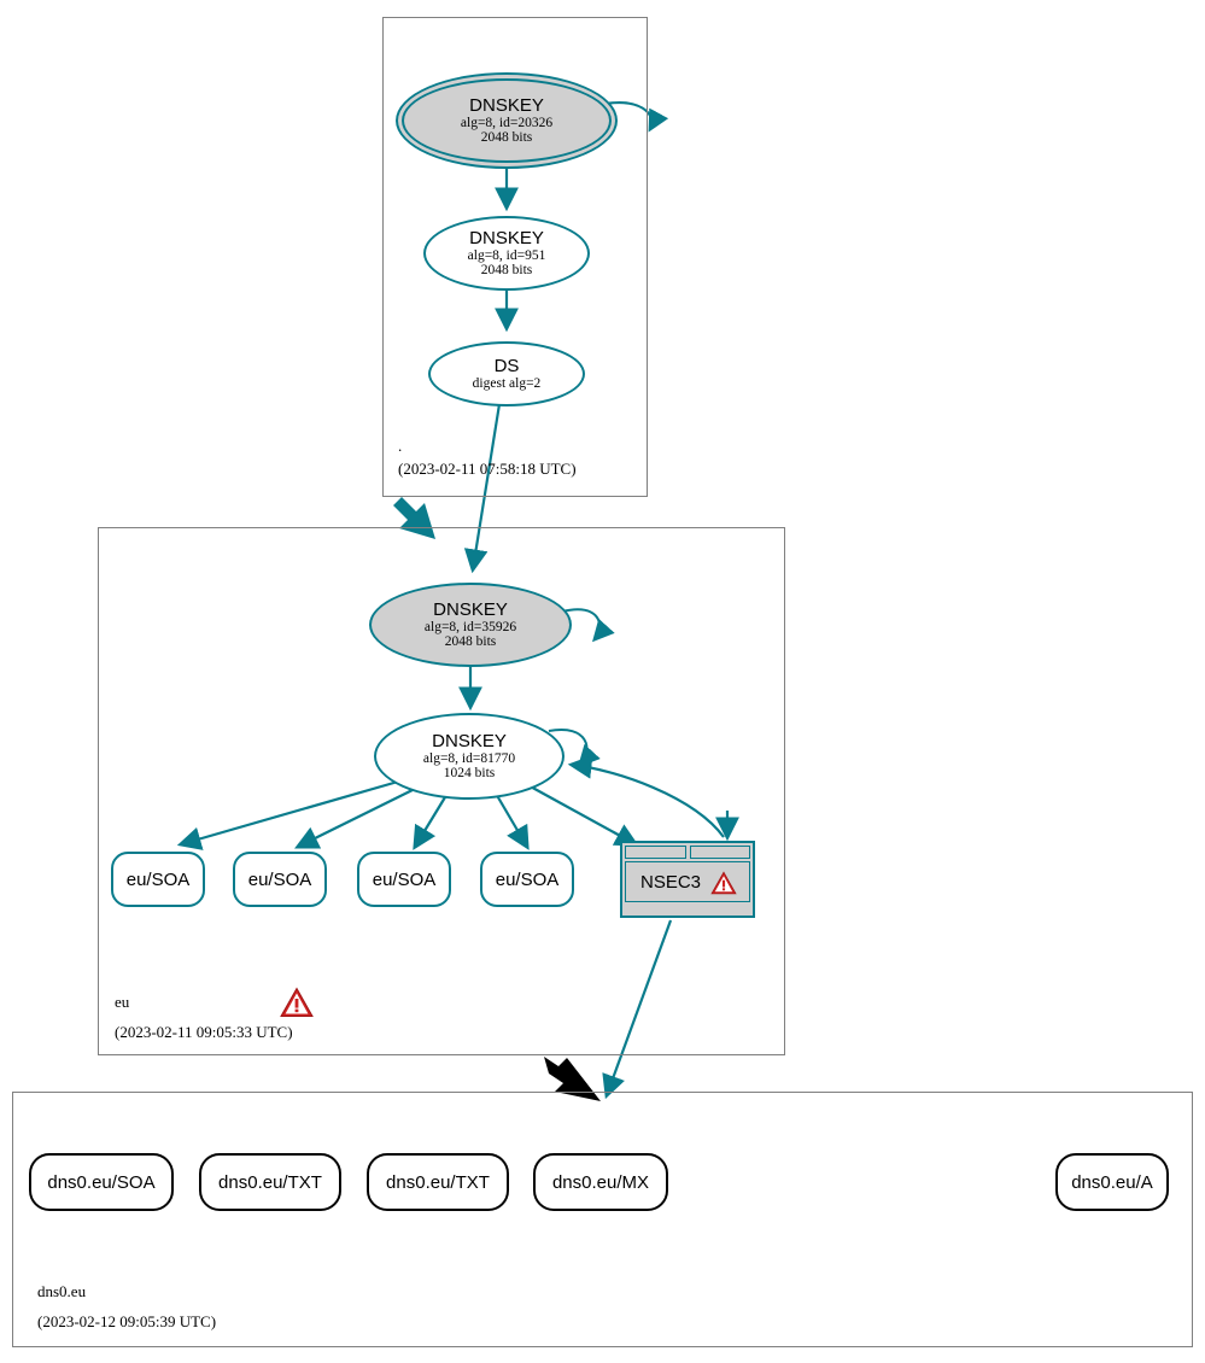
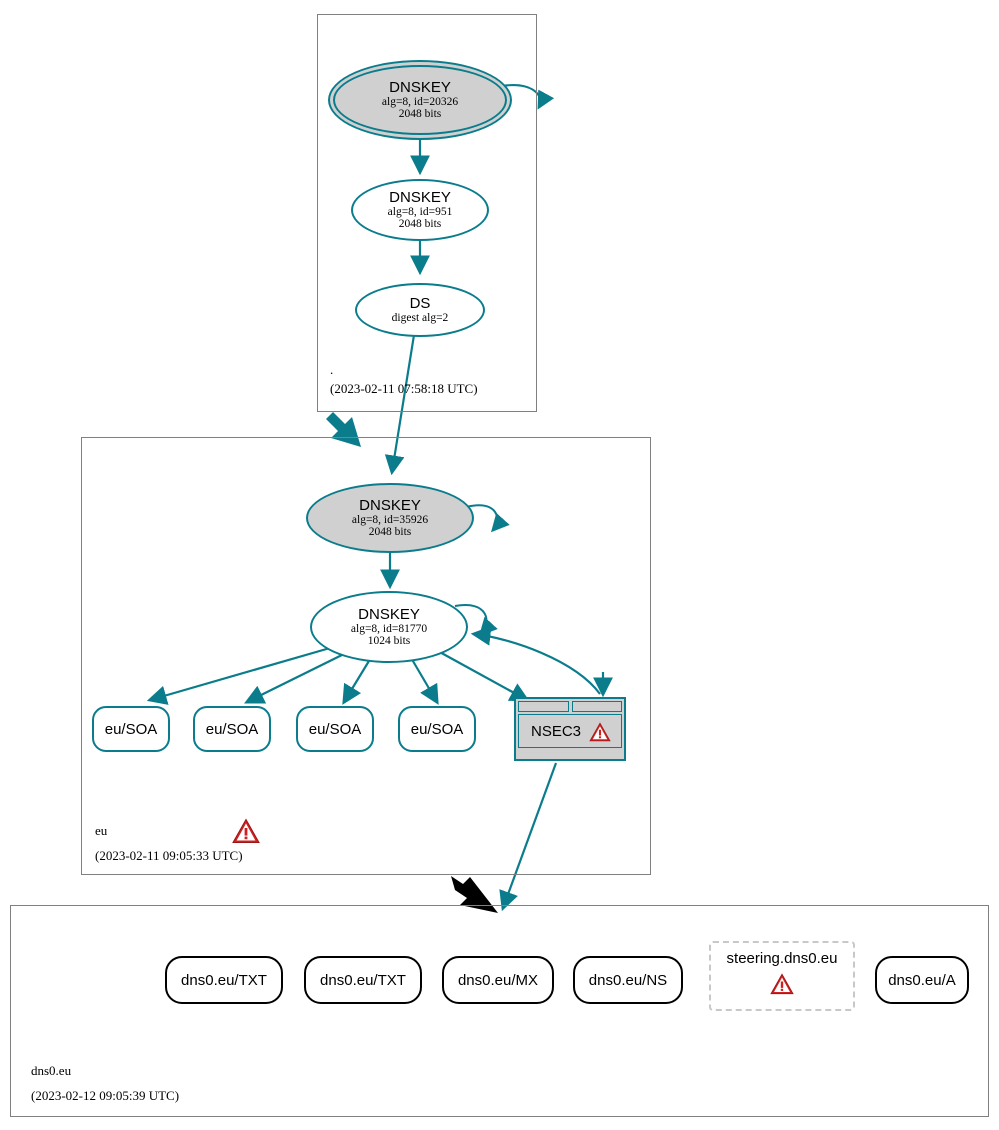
  .
  (2023-02-11 07:58:18 UTC)
  DNSKEY
  alg=8, id=20326
  2048 bits
  DNSKEY
  alg=8, id=951
  2048 bits
  DS
  digest alg=2
  eu
  (2023-02-11 09:05:33 UTC)
  DNSKEY
  alg=8, id=35926
  2048 bits
  DNSKEY
  alg=8, id=81770
  1024 bits
  eu/SOA
  eu/SOA
  eu/SOA
  eu/SOA
  NSEC3
  dns0.eu
  (2023-02-12 09:05:39 UTC)
- dns0.eu/SOA
  dns0.eu/TXT
  dns0.eu/TXT
  dns0.eu/MX
+ dns0.eu/NS
+ steering.dns0.eu
  dns0.eu/A
